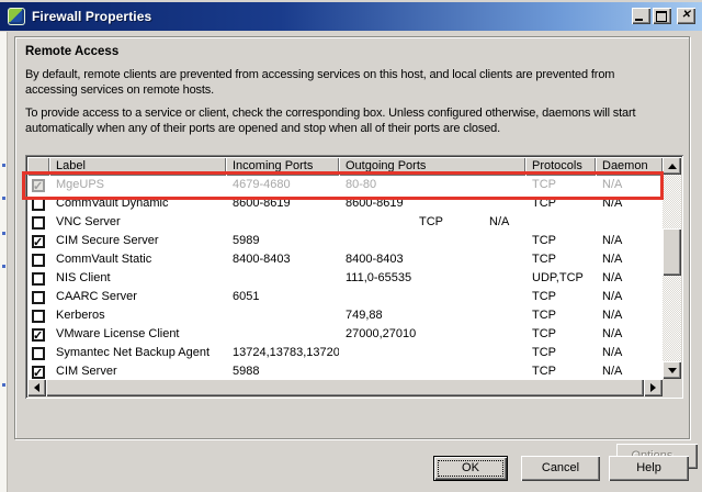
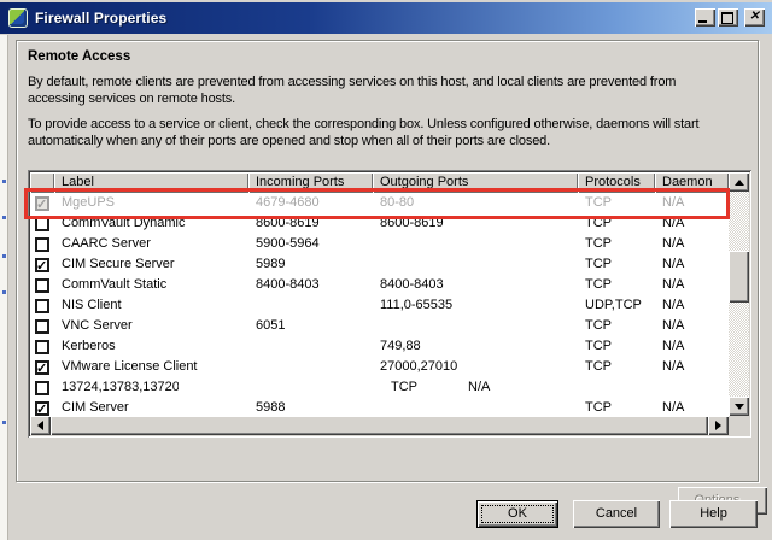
  Firewall Properties
  ✕
  Remote Access
  By default, remote clients are prevented from accessing services on this host, and local clients are prevented from accessing services on remote hosts.
  To provide access to a service or client, check the corresponding box. Unless configured otherwise, daemons will start automatically when any of their ports are opened and stop when all of their ports are closed.
  Label
  Incoming Ports
  Outgoing Ports
  Protocols
  Daemon
  MgeUPS
  4679-4680
  80-80
  TCP
  N/A
  CommVault Dynamic
  8600-8619
  8600-8619
  TCP
  N/A
- VNC Server
+ CAARC Server
+ 5900-5964
  TCP
  N/A
  CIM Secure Server
  5989
  TCP
  N/A
  CommVault Static
  8400-8403
  8400-8403
  TCP
  N/A
  NIS Client
  111,0-65535
  UDP,TCP
  N/A
- CAARC Server
+ VNC Server
  6051
  TCP
  N/A
  Kerberos
  749,88
  TCP
  N/A
  VMware License Client
  27000,27010
  TCP
  N/A
- Symantec Net Backup Agent
  13724,13783,13720
  TCP
  N/A
  CIM Server
  5988
  TCP
  N/A
  OK
  Cancel
  Help
